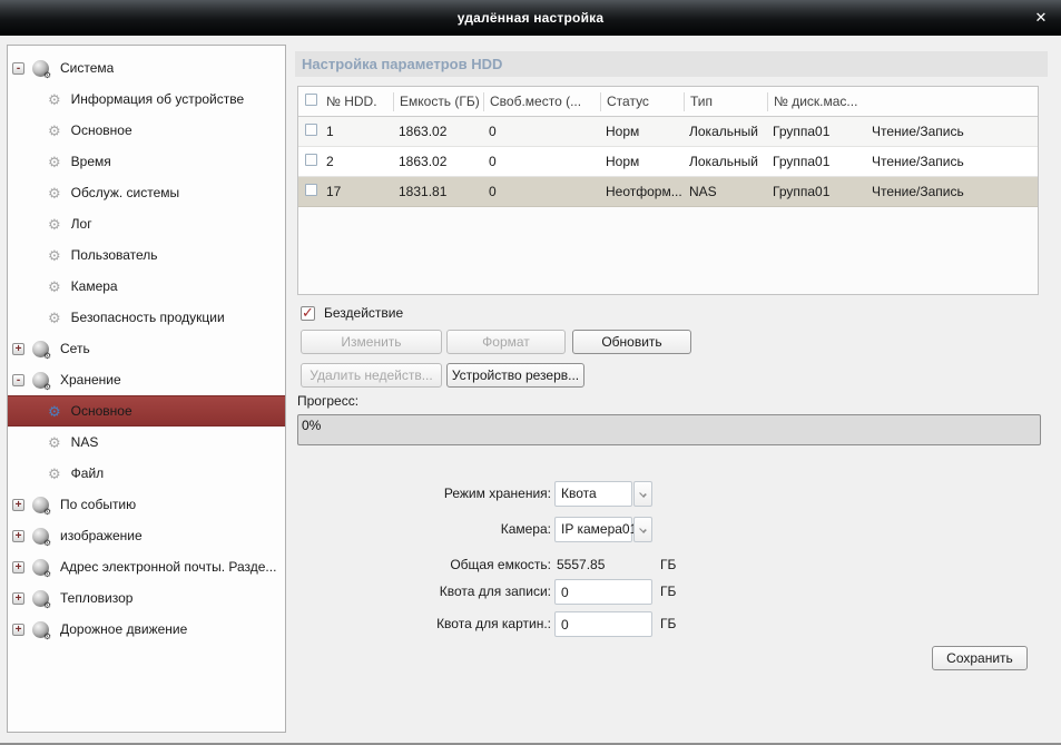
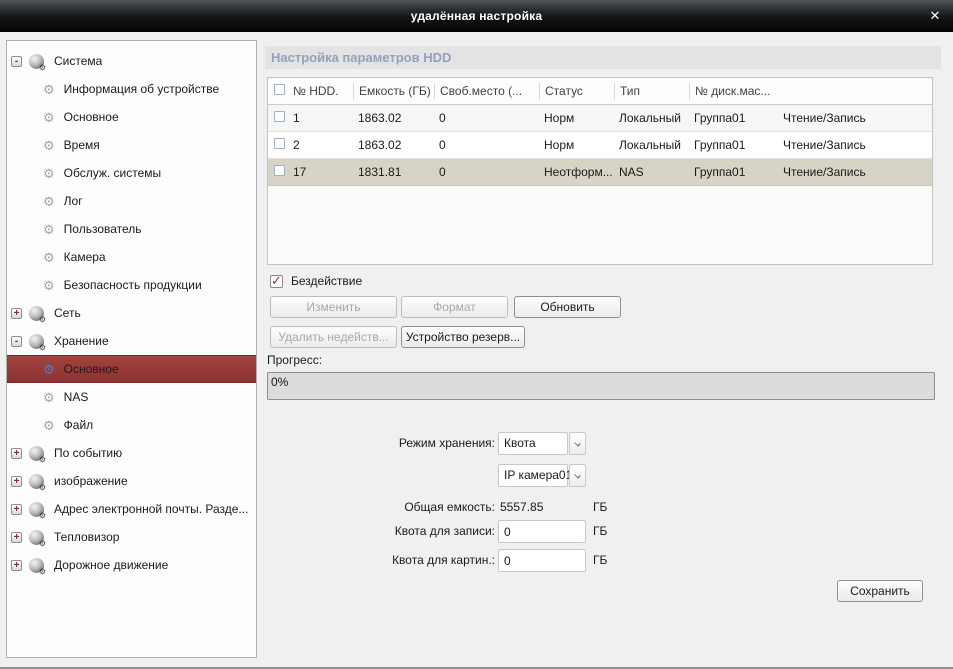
  удалённая настройка
  ✕
  -
  Система
  ⚙
  Информация об устройстве
  ⚙
  Основное
  ⚙
  Время
  ⚙
  Обслуж. системы
  ⚙
  Лог
  ⚙
  Пользователь
  ⚙
  Камера
  ⚙
  Безопасность продукции
  +
  Сеть
  -
  Хранение
  ⚙
  Основное
  ⚙
  NAS
  ⚙
  Файл
  +
  По событию
  +
  изображение
  +
  Адрес электронной почты. Разде...
  +
  Тепловизор
  +
  Дорожное движение
  Настройка параметров HDD
  № HDD.
  Емкость (ГБ)
  Своб.место (...
  Статус
  Тип
  № диск.мас...
  1
  1863.02
  0
  Норм
  Локальный
  Группа01
  Чтение/Запись
  2
  1863.02
  0
  Норм
  Локальный
  Группа01
  Чтение/Запись
  17
  1831.81
  0
  Неотформ...
  NAS
  Группа01
  Чтение/Запись
  Бездействие
  Изменить
  Формат
  Обновить
  Удалить недейств...
  Устройство резерв...
  Прогресс:
  0%
  Режим хранения:
  Квота
- Камера:
  IP камера0
  Общая емкость:
  5557.85
  ГБ
  Квота для записи:
  0
  ГБ
  Квота для картин.:
  0
  ГБ
  Сохранить
